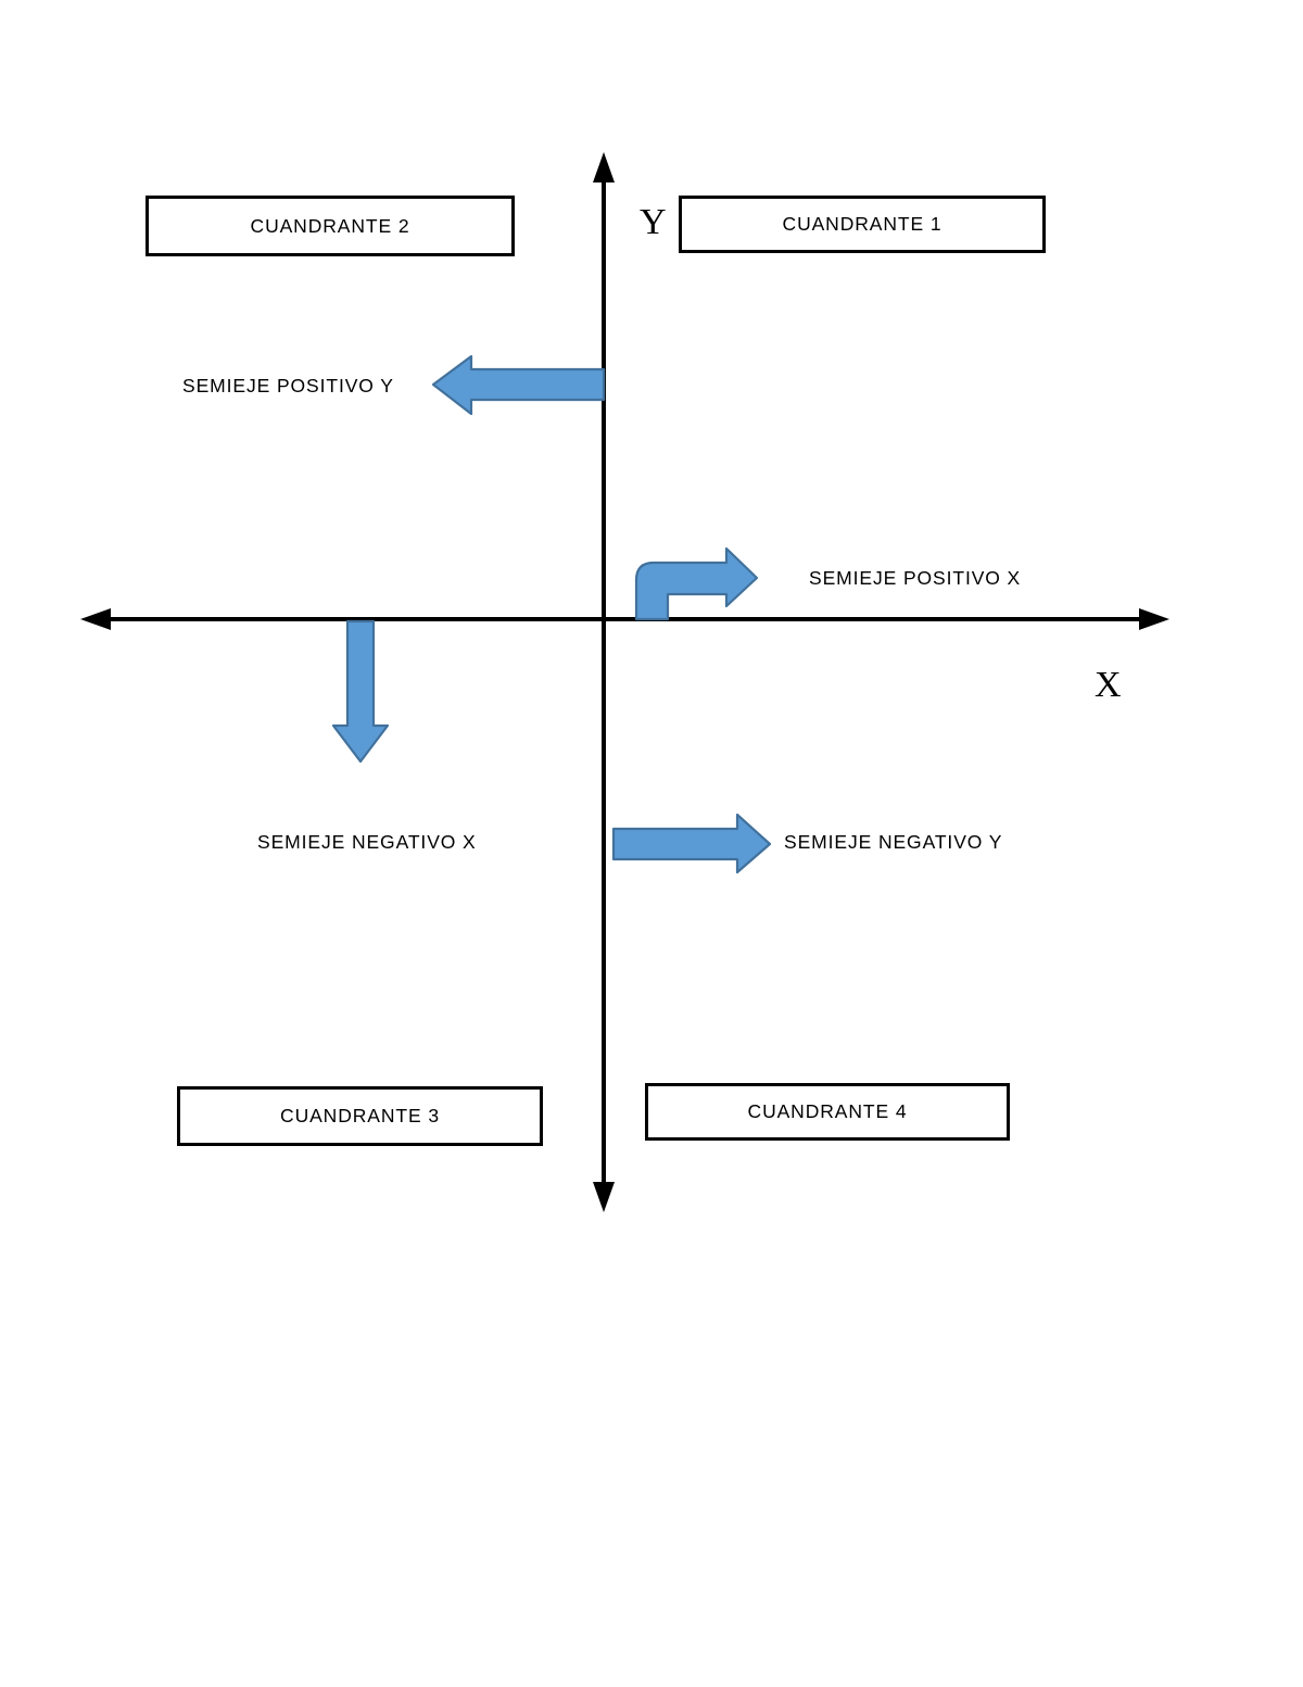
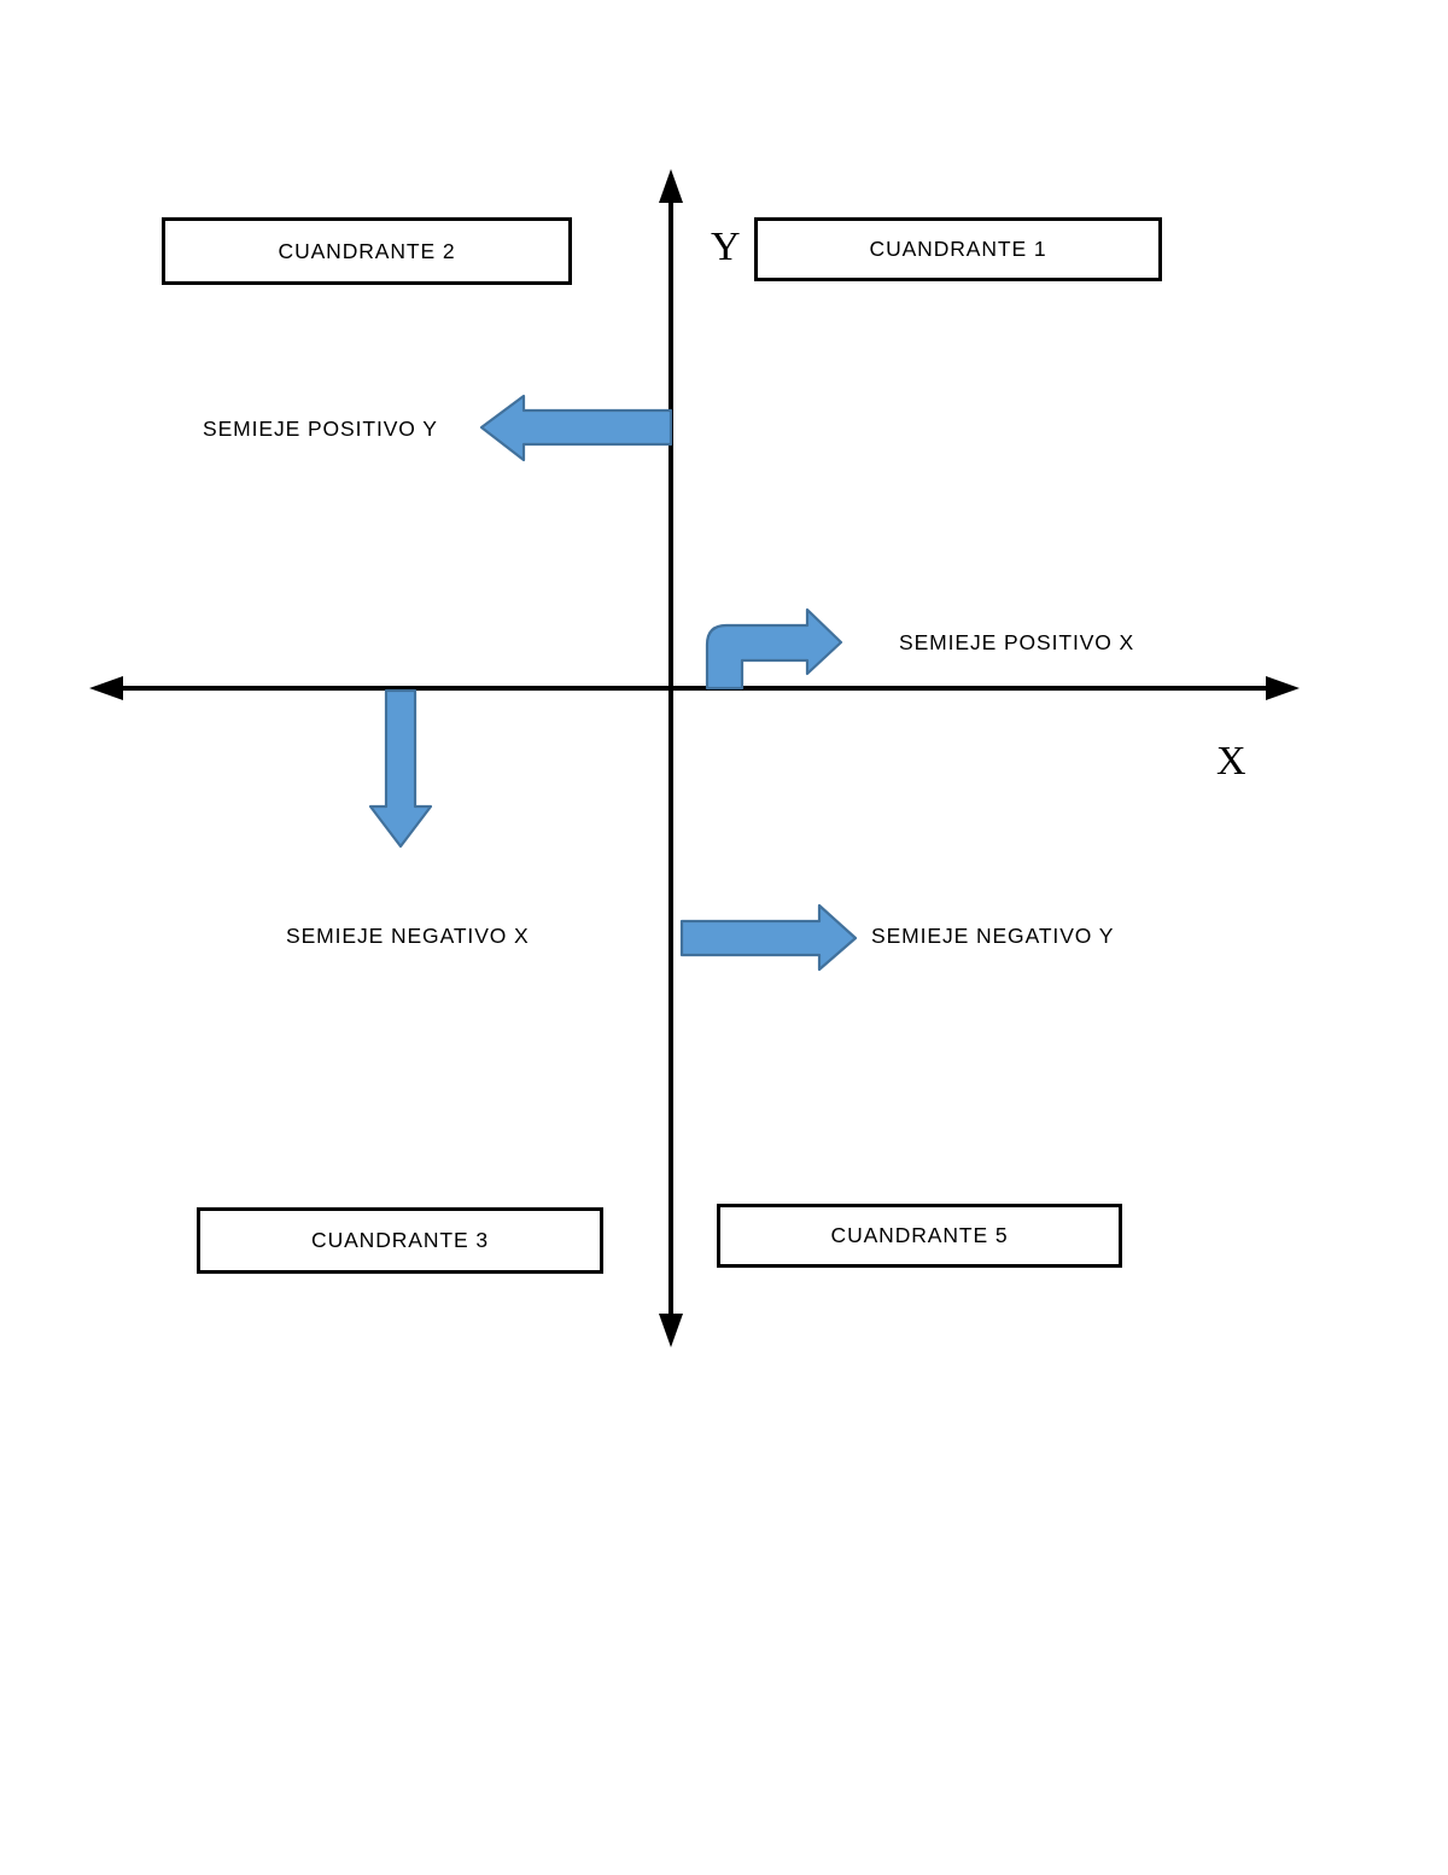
  CUANDRANTE 2
  CUANDRANTE 1
  CUANDRANTE 3
- CUANDRANTE 4
+ CUANDRANTE 5
  Y
  X
  SEMIEJE POSITIVO Y
  SEMIEJE POSITIVO X
  SEMIEJE NEGATIVO X
  SEMIEJE NEGATIVO Y
